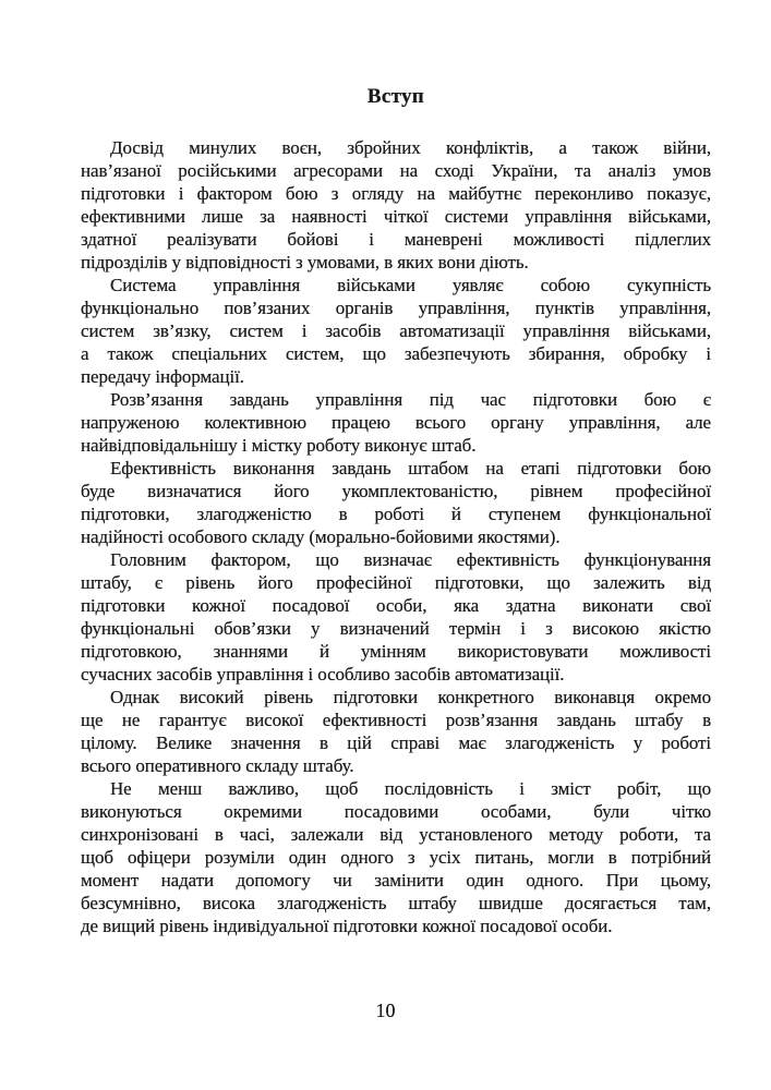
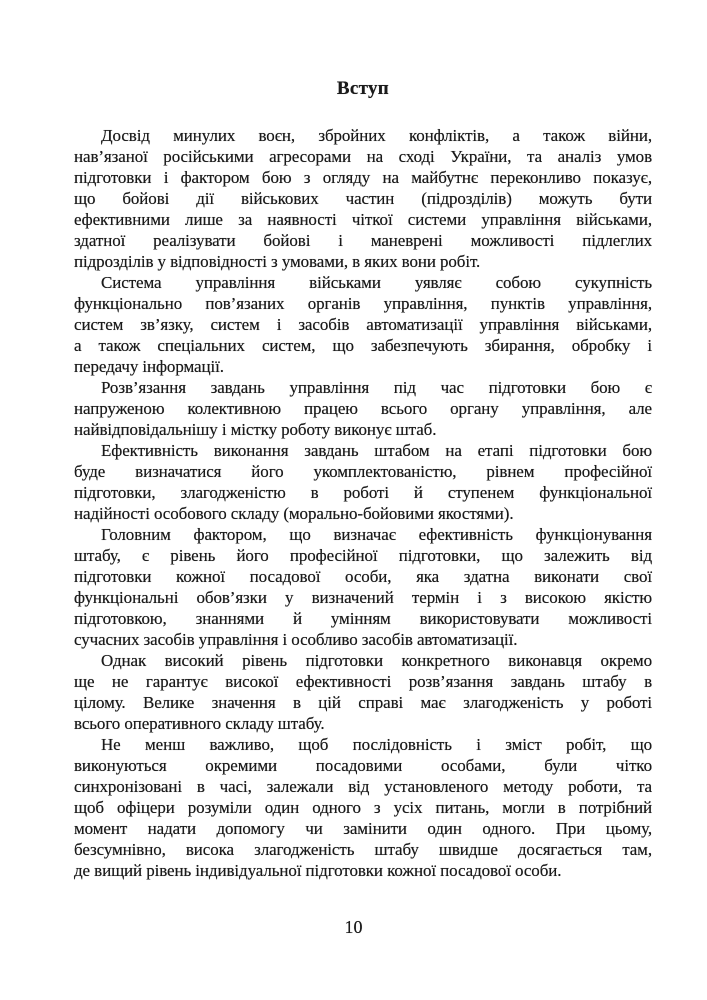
  Вступ
  Досвід минулих воєн, збройних конфліктів, а також війни,
  нав’язаної російськими агресорами на сході України, та аналіз умов
  підготовки і фактором бою з огляду на майбутнє переконливо показує,
+ що бойові дії військових частин (підрозділів) можуть бути
  ефективними лише за наявності чіткої системи управління військами,
  здатної реалізувати бойові і маневрені можливості підлеглих
- підрозділів у відповідності з умовами, в яких вони діють.
+ підрозділів у відповідності з умовами, в яких вони робіт.
  Система управління військами уявляє собою сукупність
  функціонально пов’язаних органів управління, пунктів управління,
  систем зв’язку, систем і засобів автоматизації управління військами,
  а також спеціальних систем, що забезпечують збирання, обробку і
  передачу інформації.
  Розв’язання завдань управління під час підготовки бою є
  напруженою колективною працею всього органу управління, але
  найвідповідальнішу і містку роботу виконує штаб.
  Ефективність виконання завдань штабом на етапі підготовки бою
  буде визначатися його укомплектованістю, рівнем професійної
  підготовки, злагодженістю в роботі й ступенем функціональної
  надійності особового складу (морально-бойовими якостями).
  Головним фактором, що визначає ефективність функціонування
  штабу, є рівень його професійної підготовки, що залежить від
  підготовки кожної посадової особи, яка здатна виконати свої
  функціональні обов’язки у визначений термін і з високою якістю
  підготовкою, знаннями й умінням використовувати можливості
  сучасних засобів управління і особливо засобів автоматизації.
  Однак високий рівень підготовки конкретного виконавця окремо
  ще не гарантує високої ефективності розв’язання завдань штабу в
  цілому. Велике значення в цій справі має злагодженість у роботі
  всього оперативного складу штабу.
  Не менш важливо, щоб послідовність і зміст робіт, що
  виконуються окремими посадовими особами, були чітко
  синхронізовані в часі, залежали від установленого методу роботи, та
  щоб офіцери розуміли один одного з усіх питань, могли в потрібний
  момент надати допомогу чи замінити один одного. При цьому,
  безсумнівно, висока злагодженість штабу швидше досягається там,
  де вищий рівень індивідуальної підготовки кожної посадової особи.
  10
